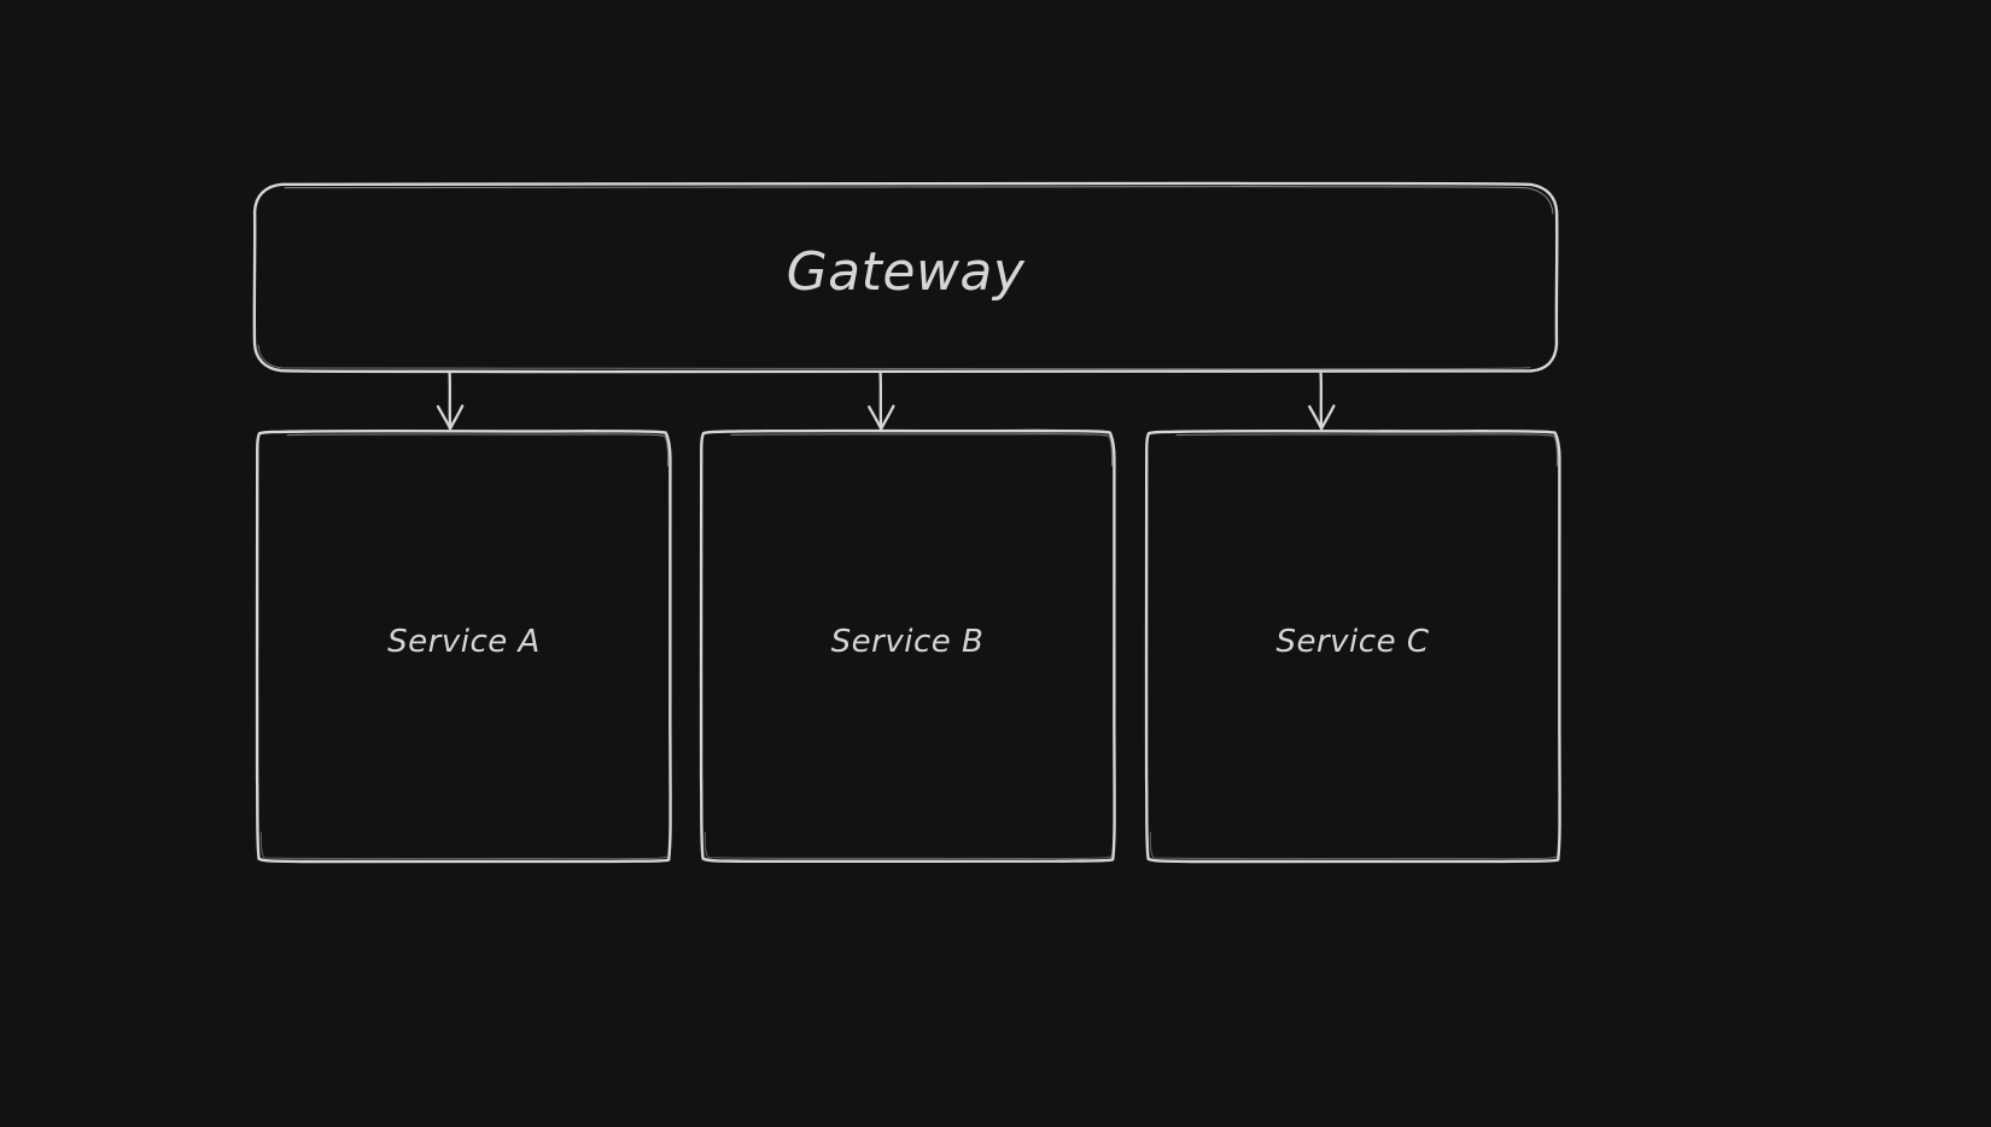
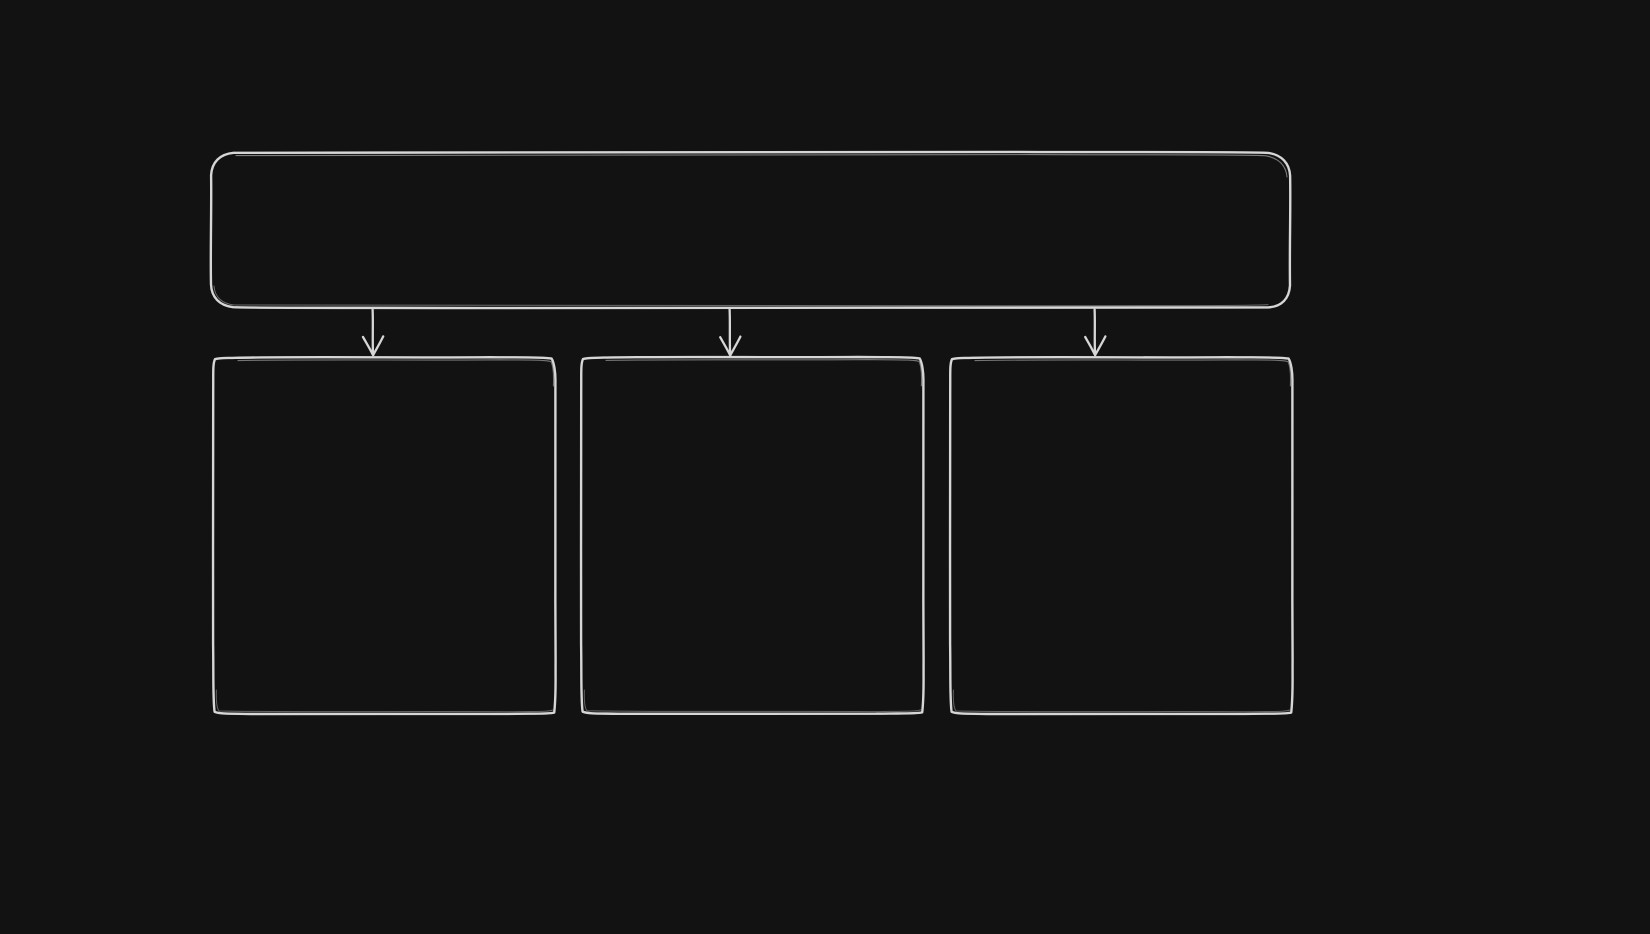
- Gateway
- Service A
- Service B
- Service C
